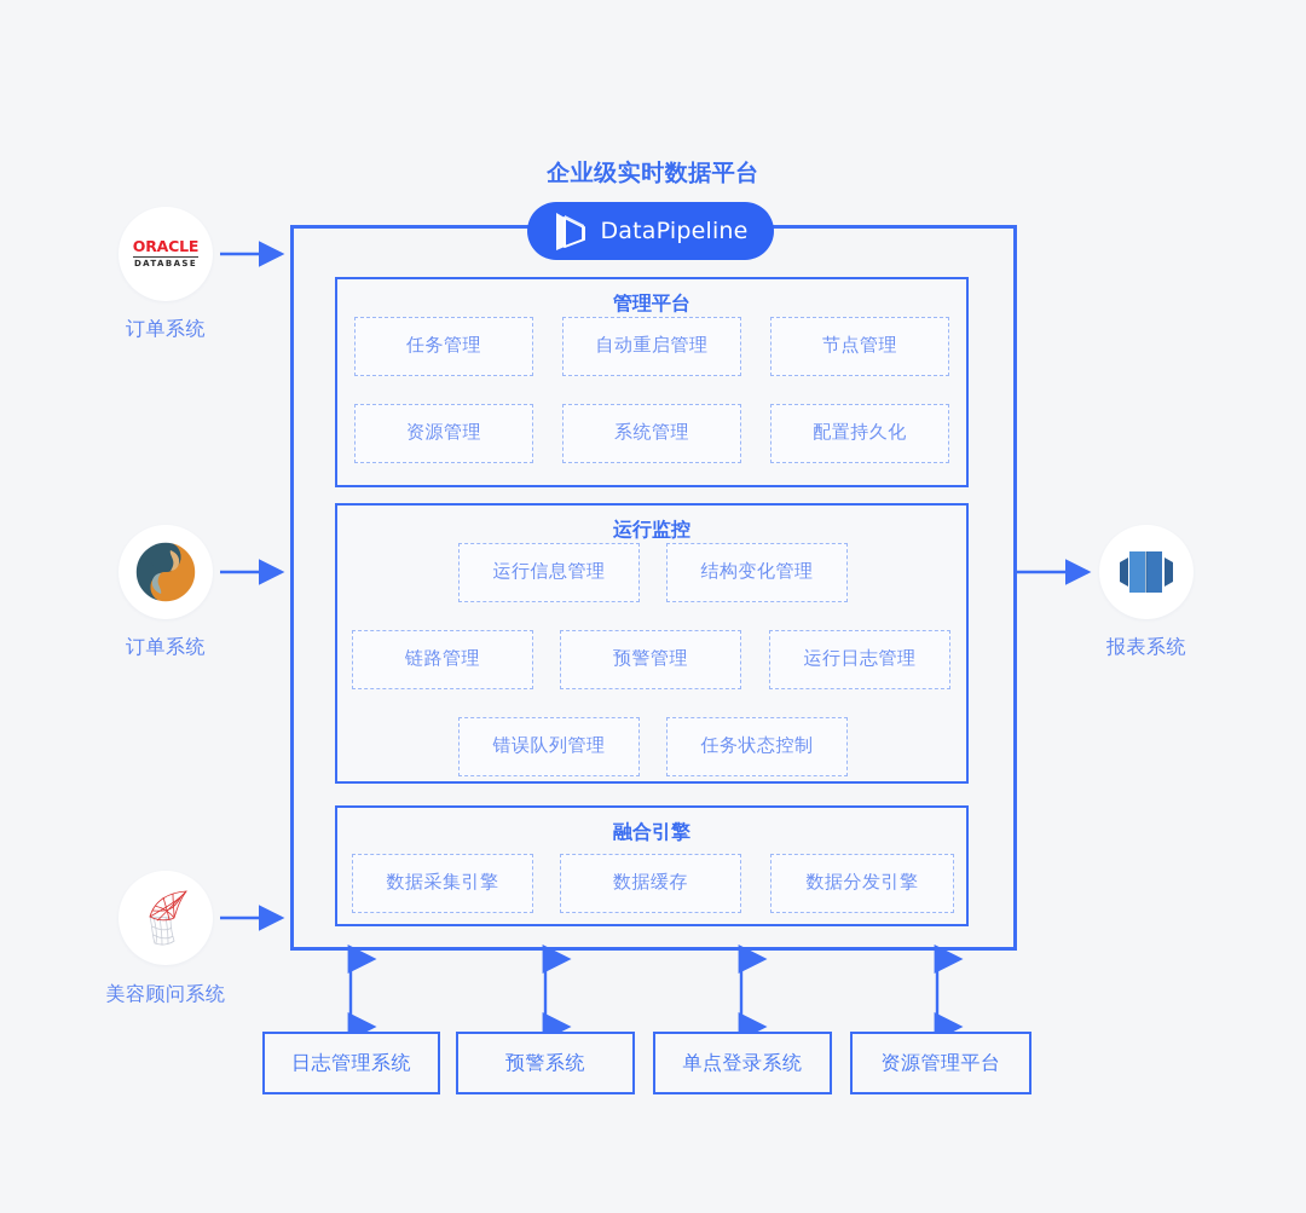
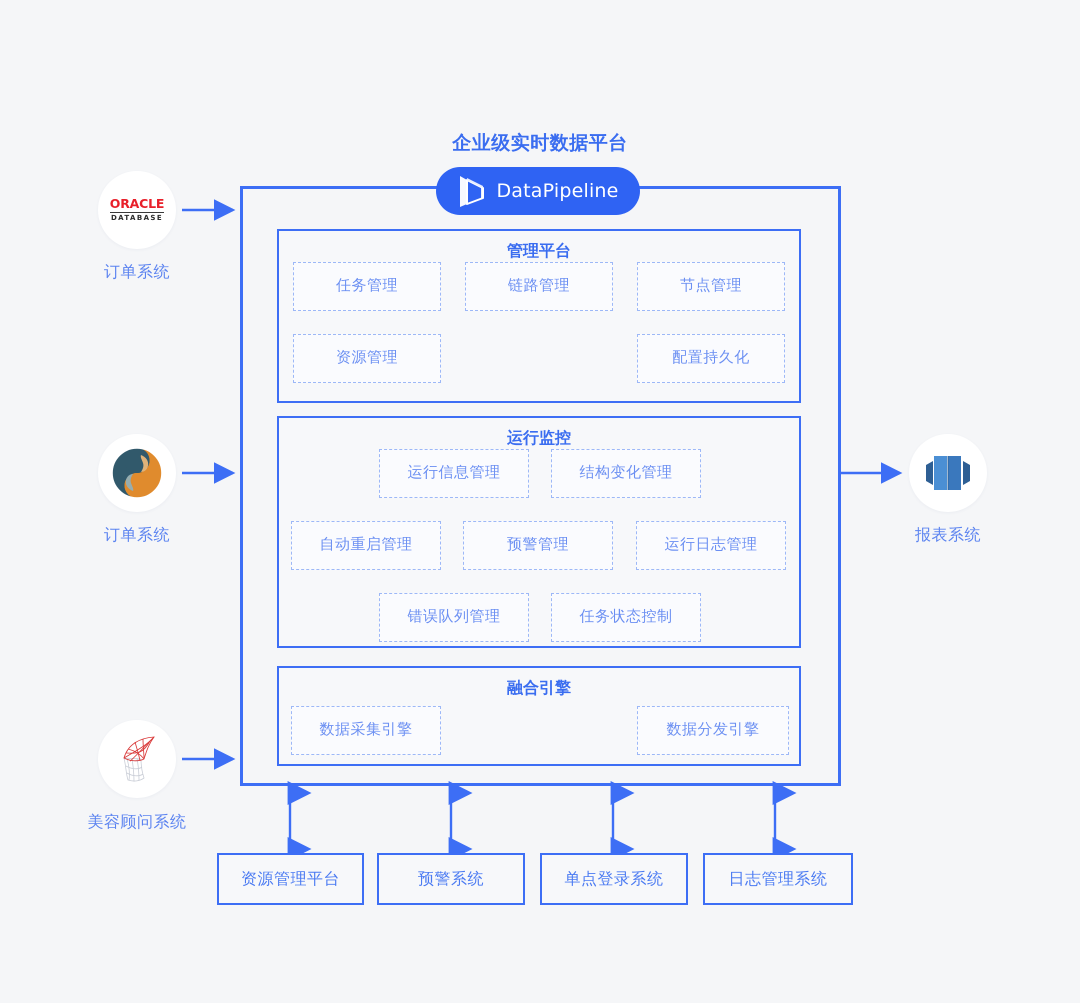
  企业级实时数据平台
  DataPipeline
  ORACLE
  DATABASE
  订单系统
  订单系统
  美容顾问系统
  报表系统
  管理平台
  任务管理
- 自动重启管理
+ 链路管理
  节点管理
  资源管理
- 系统管理
  配置持久化
  运行监控
  运行信息管理
  结构变化管理
- 链路管理
+ 自动重启管理
  预警管理
  运行日志管理
  错误队列管理
  任务状态控制
  融合引擎
  数据采集引擎
- 数据缓存
  数据分发引擎
- 日志管理系统
+ 资源管理平台
  预警系统
  单点登录系统
- 资源管理平台
+ 日志管理系统
